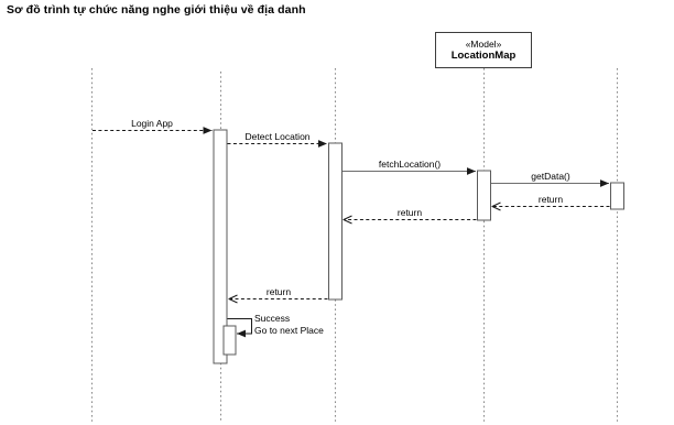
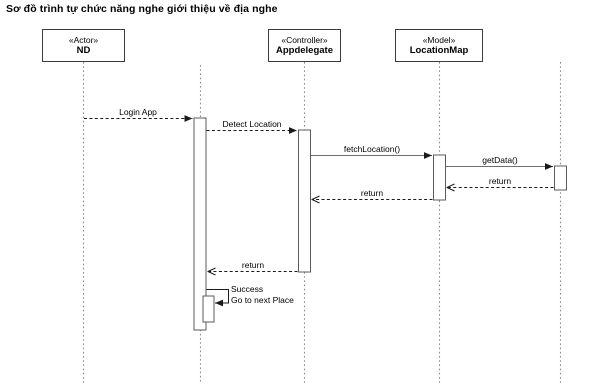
- Sơ đồ trình tự chức năng nghe giới thiệu về địa danh
+ Sơ đồ trình tự chức năng nghe giới thiệu về địa nghe
+ «Actor»
+ ND
+ «Controller»
+ Appdelegate
  «Model»
  LocationMap
  Login App
  Detect Location
  fetchLocation()
  getData()
  return
  return
  return
  Success
  Go to next Place
